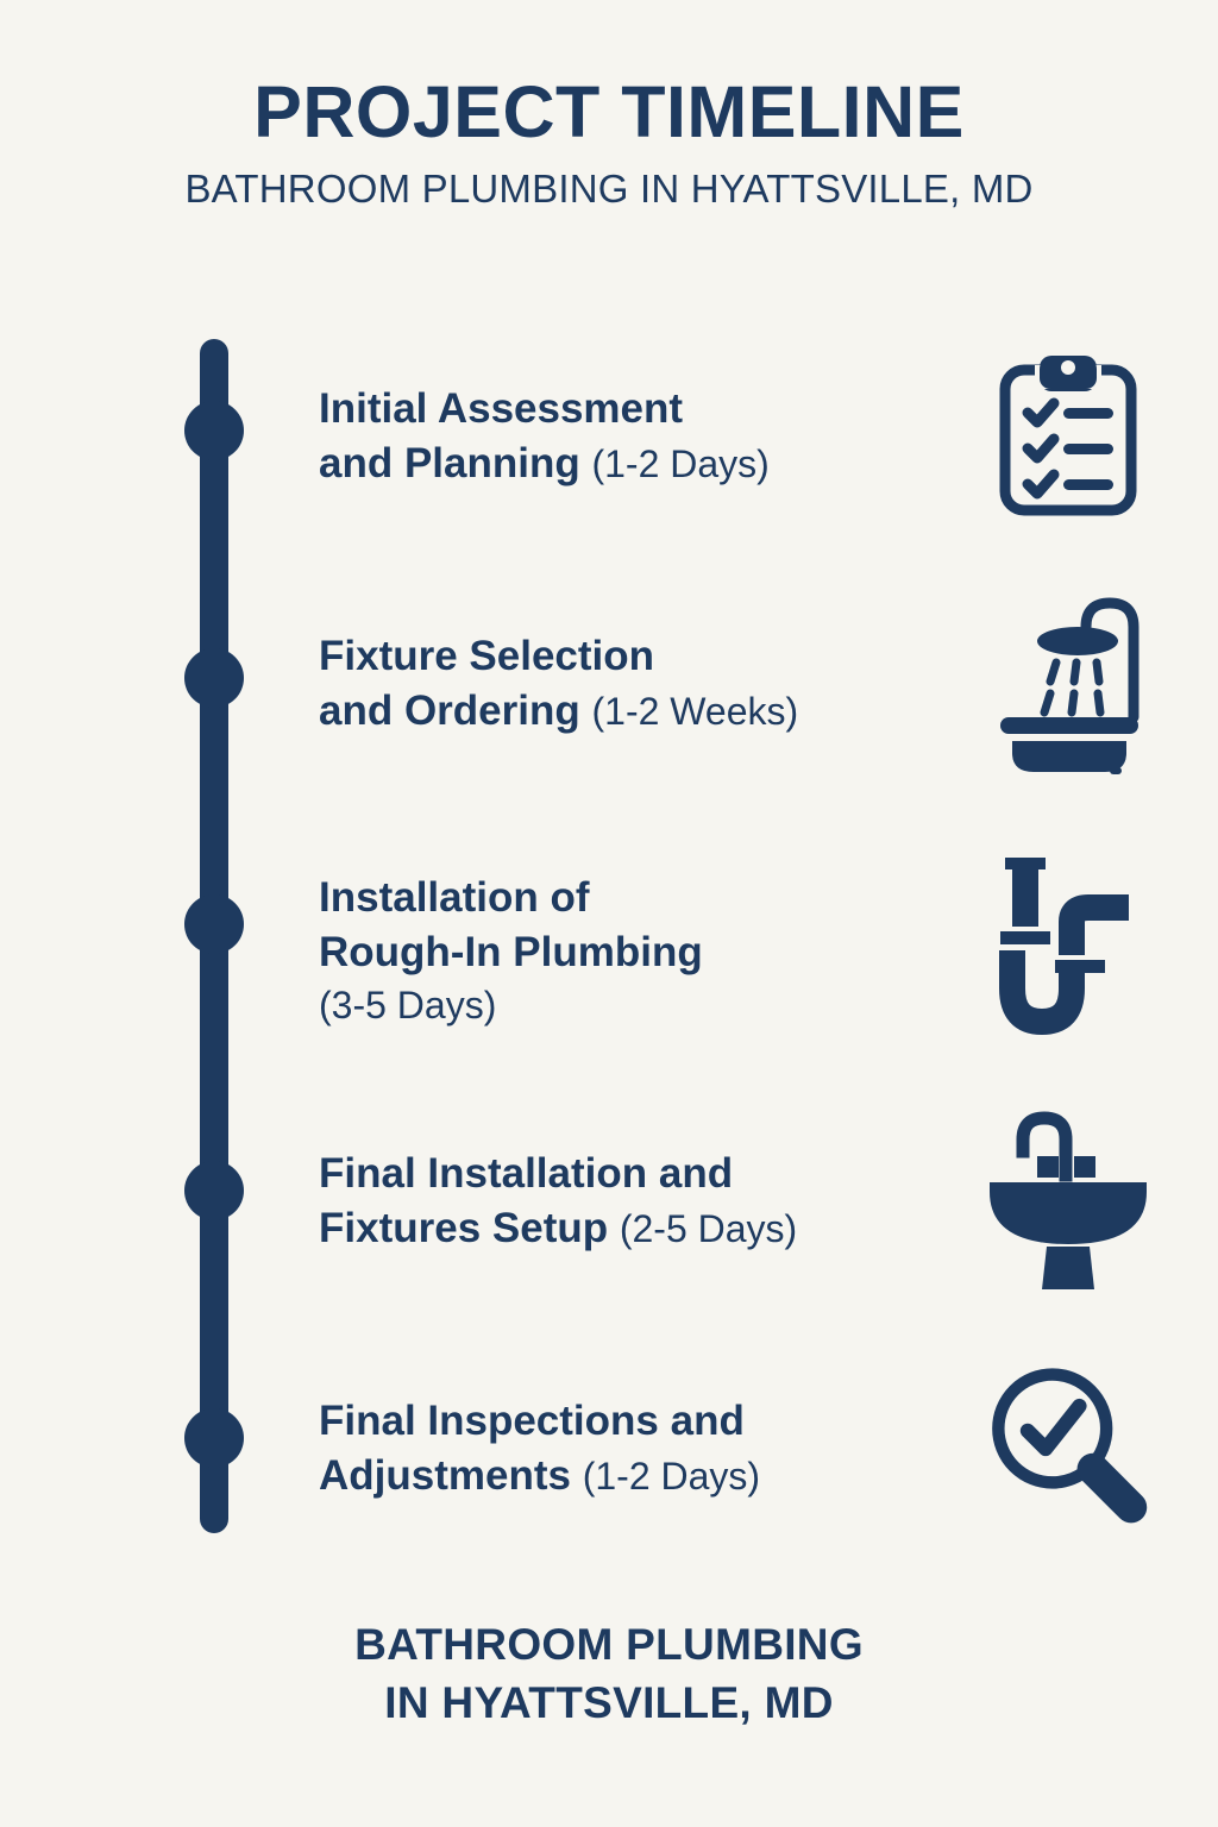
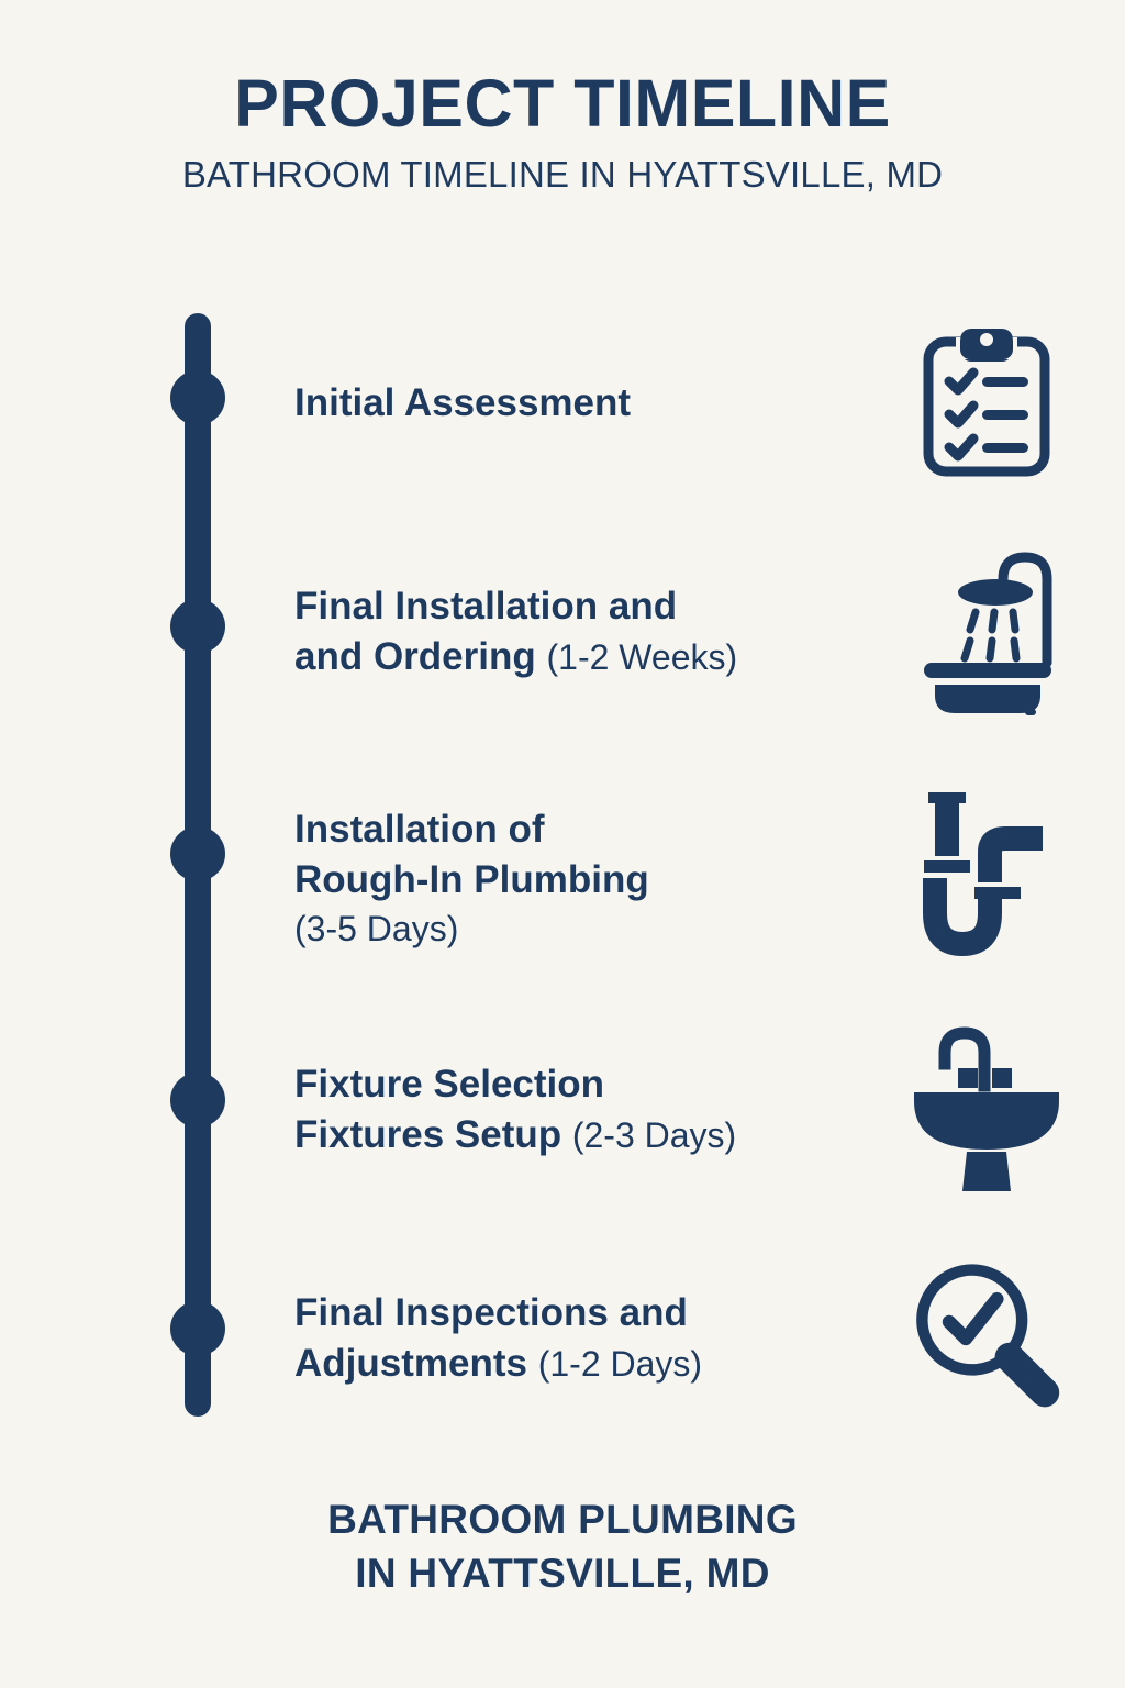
  PROJECT TIMELINE
- BATHROOM PLUMBING IN HYATTSVILLE, MD
+ BATHROOM TIMELINE IN HYATTSVILLE, MD
  Initial Assessment
- and Planning (1-2 Days)
- Fixture Selection
+ Final Installation and
  and Ordering (1-2 Weeks)
  Installation of
  Rough-In Plumbing
  (3-5 Days)
- Final Installation and
+ Fixture Selection
- Fixtures Setup (2-5 Days)
+ Fixtures Setup (2-3 Days)
  Final Inspections and
  Adjustments (1-2 Days)
  BATHROOM PLUMBING
  IN HYATTSVILLE, MD
